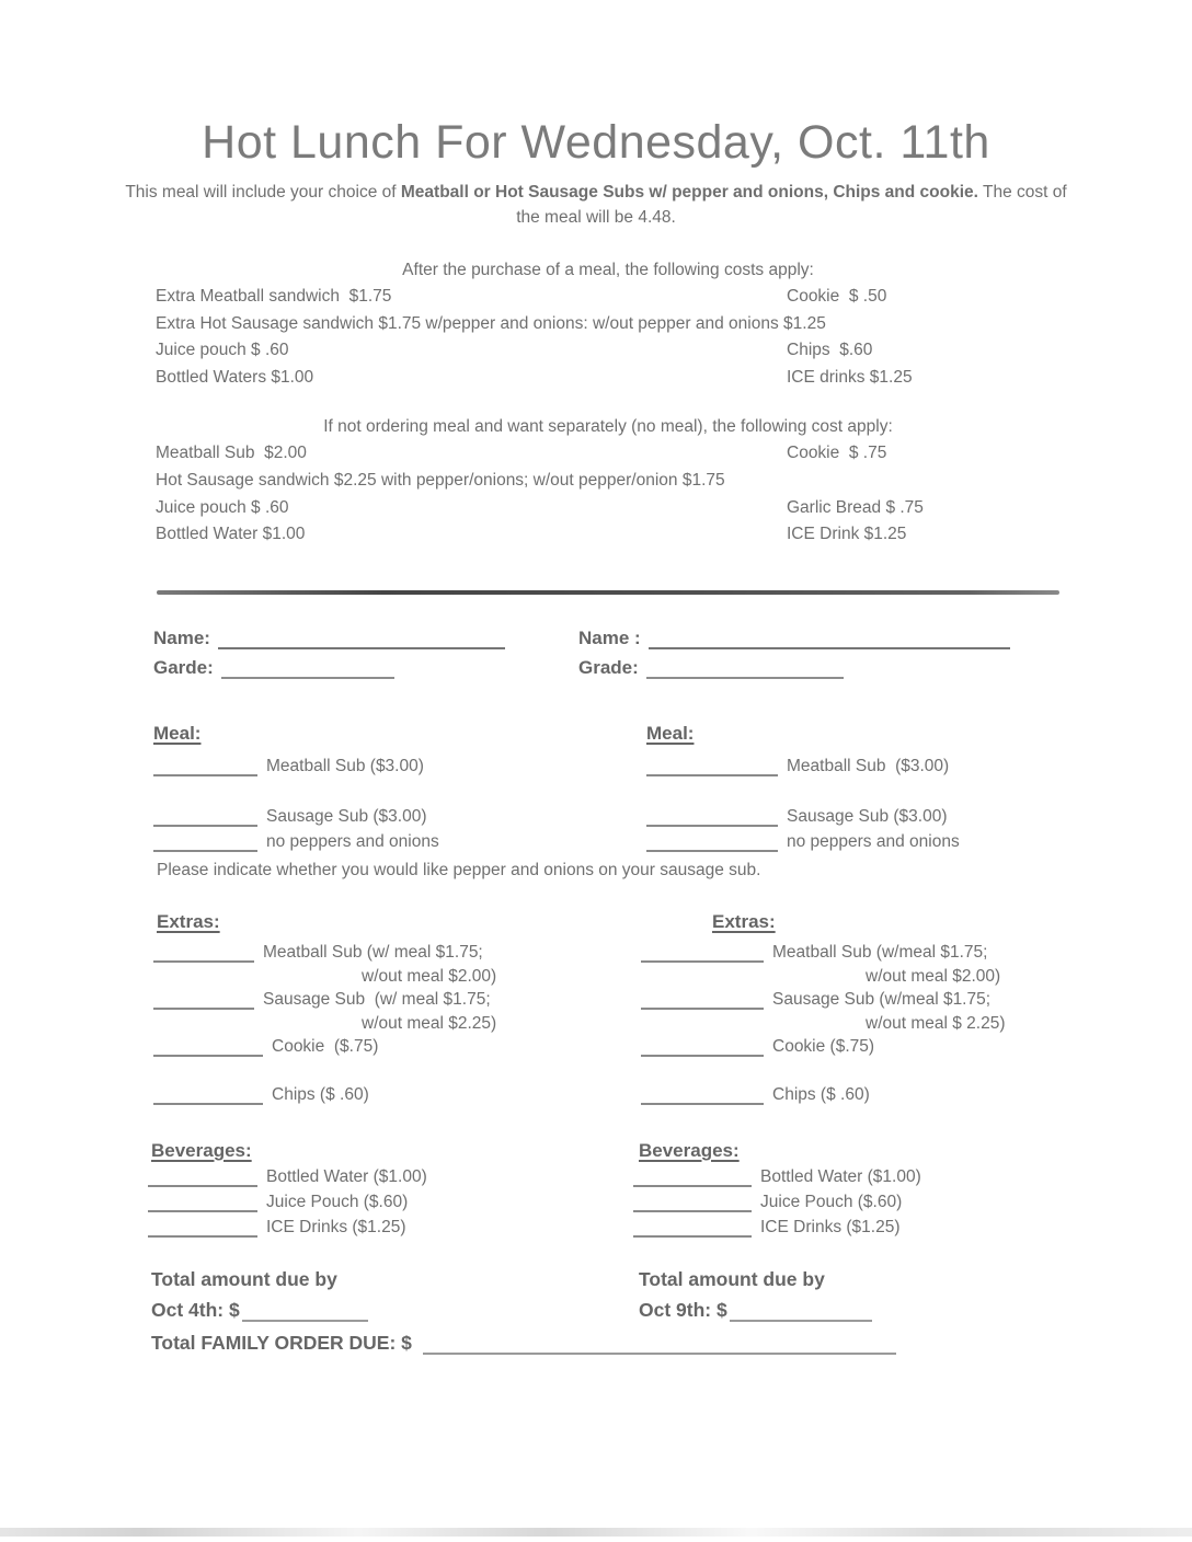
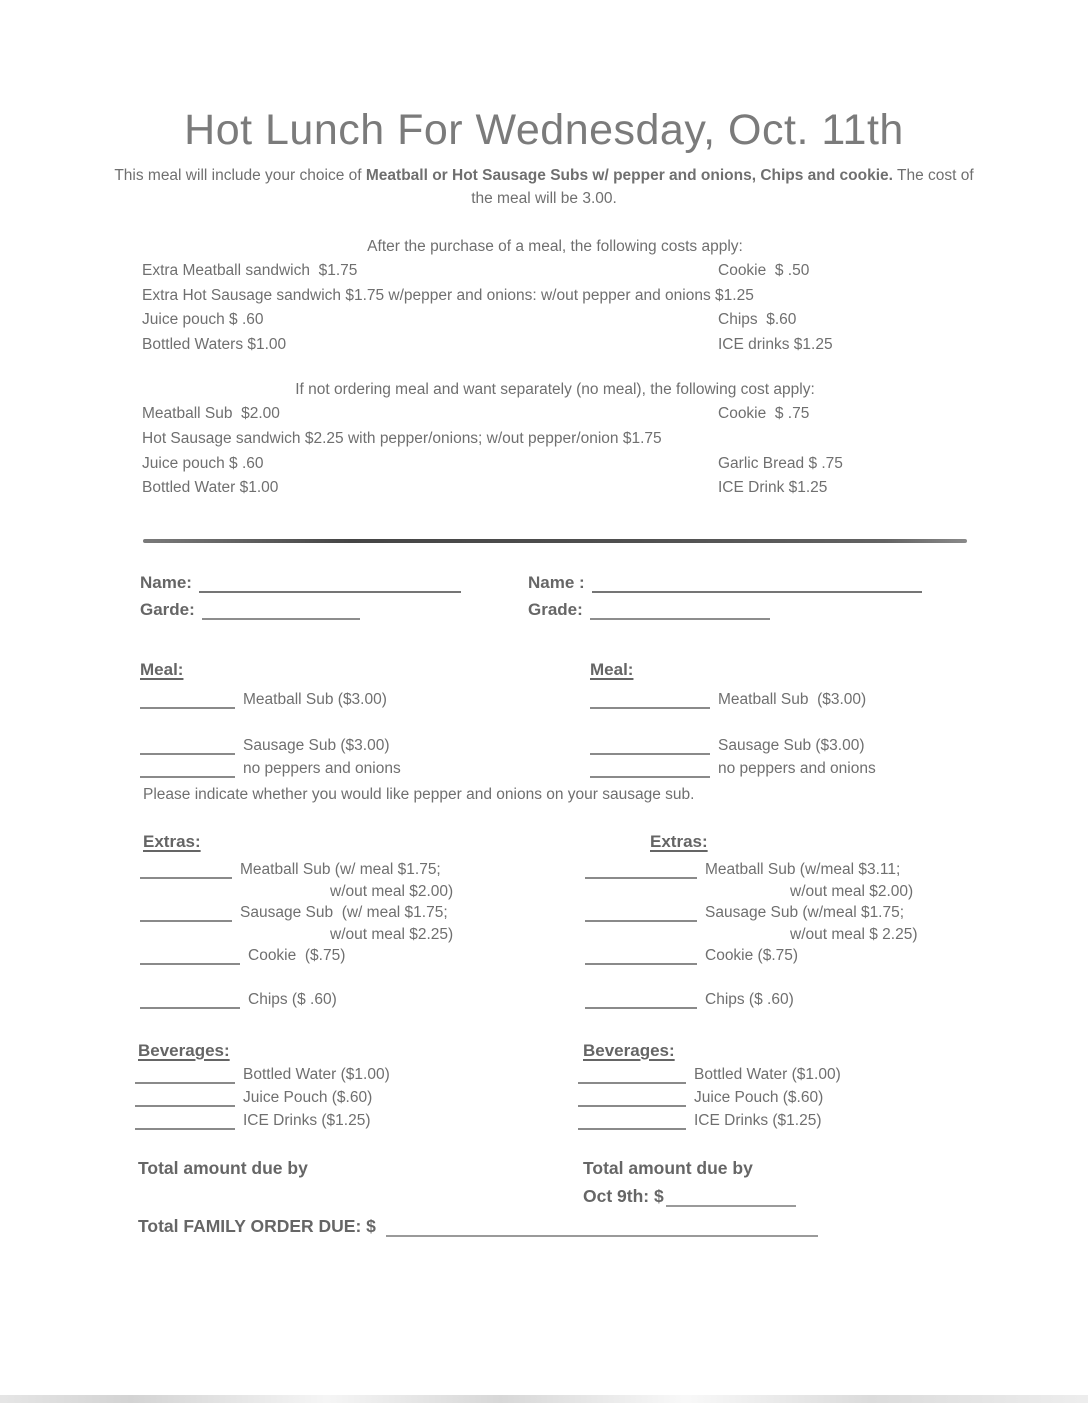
  Hot Lunch For Wednesday, Oct. 11th
- This meal will include your choice of Meatball or Hot Sausage Subs w/ pepper and onions, Chips and cookie. The cost of the meal will be 4.48.
+ This meal will include your choice of Meatball or Hot Sausage Subs w/ pepper and onions, Chips and cookie. The cost of the meal will be 3.00.
  After the purchase of a meal, the following costs apply:
  Extra Meatball sandwich $1.75
  Cookie $ .50
  Extra Hot Sausage sandwich $1.75 w/pepper and onions: w/out pepper and onions $1.25
  Juice pouch $ .60
  Chips $.60
  Bottled Waters $1.00
  ICE drinks $1.25
  If not ordering meal and want separately (no meal), the following cost apply:
  Meatball Sub $2.00
  Cookie $ .75
  Hot Sausage sandwich $2.25 with pepper/onions; w/out pepper/onion $1.75
  Juice pouch $ .60
  Garlic Bread $ .75
  Bottled Water $1.00
  ICE Drink $1.25
  Name:
  Garde:
  Meal:
  Meatball Sub ($3.00)
  Sausage Sub ($3.00)
  no peppers and onions
  Name :
  Grade:
  Meal:
  Meatball Sub ($3.00)
  Sausage Sub ($3.00)
  no peppers and onions
  Please indicate whether you would like pepper and onions on your sausage sub.
  Extras:
  Meatball Sub (w/ meal $1.75;
  w/out meal $2.00)
  Sausage Sub (w/ meal $1.75;
  w/out meal $2.25)
  Cookie ($.75)
  Chips ($ .60)
  Extras:
- Meatball Sub (w/meal $1.75;
+ Meatball Sub (w/meal $3.11;
  w/out meal $2.00)
  Sausage Sub (w/meal $1.75;
  w/out meal $ 2.25)
  Cookie ($.75)
  Chips ($ .60)
  Beverages:
  Bottled Water ($1.00)
  Juice Pouch ($.60)
  ICE Drinks ($1.25)
  Total amount due by
- Oct 4th: $
  Beverages:
  Bottled Water ($1.00)
  Juice Pouch ($.60)
  ICE Drinks ($1.25)
  Total amount due by
  Oct 9th: $
  Total FAMILY ORDER DUE: $
